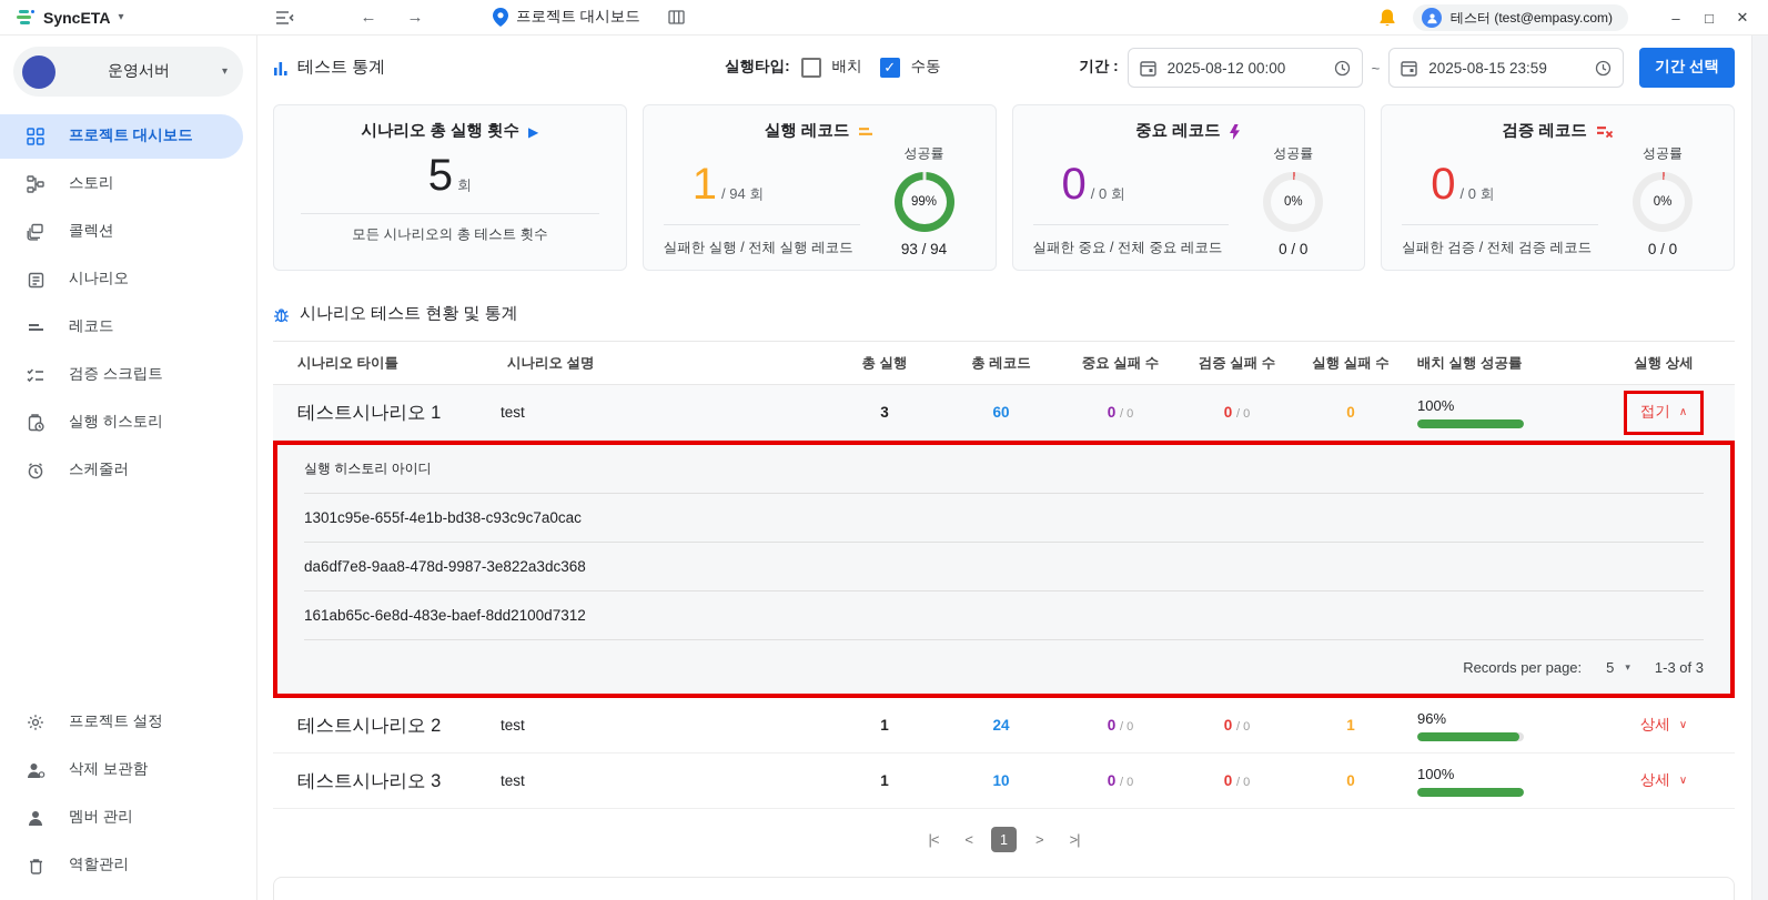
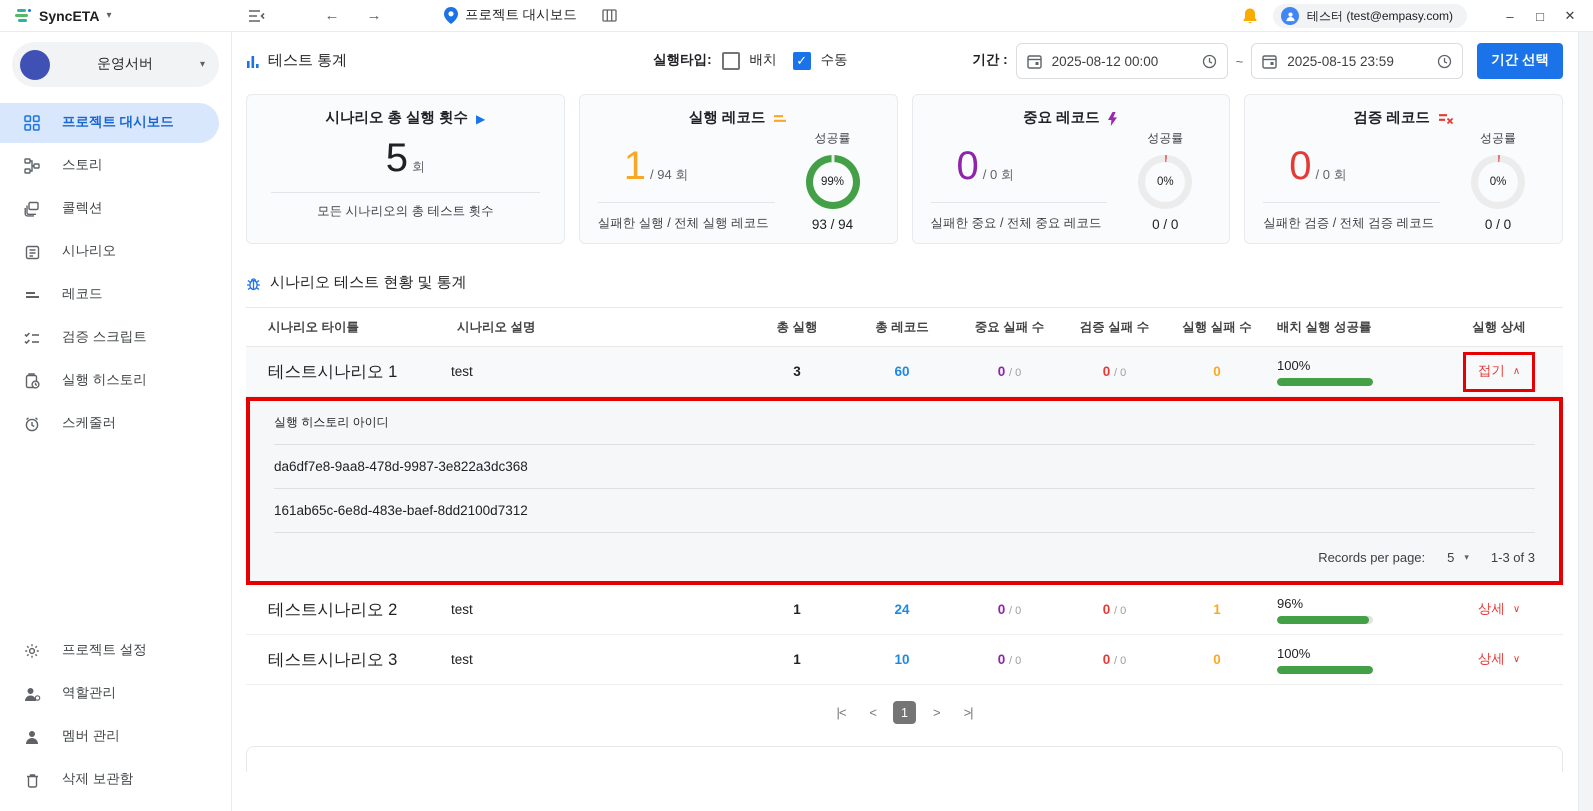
  SyncETA
  ▾
  ←
  →
  프로젝트 대시보드
  테스터 (test@empasy.com)
  –
  □
  ✕
  운영서버
  ▾
  프로젝트 대시보드
  스토리
  콜렉션
  시나리오
  레코드
  검증 스크립트
  실행 히스토리
  스케줄러
  프로젝트 설정
- 삭제 보관함
+ 역할관리
  멤버 관리
- 역할관리
+ 삭제 보관함
  테스트 통계
  실행타입:
  배치
  ✓
  수동
  기간 :
  2025-08-12 00:00
  ~
  2025-08-15 23:59
  기간 선택
  시나리오 총 실행 횟수
  ▶
  5 회
  모든 시나리오의 총 테스트 횟수
  실행 레코드
  1 / 94 회
  실패한 실행 / 전체 실행 레코드
  성공률
  99%
  93 / 94
  중요 레코드
  0 / 0 회
  실패한 중요 / 전체 중요 레코드
  성공률
  0%
  0 / 0
  검증 레코드
  0 / 0 회
  실패한 검증 / 전체 검증 레코드
  성공률
  0%
  0 / 0
  시나리오 테스트 현황 및 통계
  시나리오 타이틀
  시나리오 설명
  총 실행
  총 레코드
  중요 실패 수
  검증 실패 수
  실행 실패 수
  배치 실행 성공률
  실행 상세
  테스트시나리오 1
  test
  3
  60
  0 / 0
  0 / 0
  0
  100%
  접기
  ∧
  실행 히스토리 아이디
- 1301c95e-655f-4e1b-bd38-c93c9c7a0cac
  da6df7e8-9aa8-478d-9987-3e822a3dc368
  161ab65c-6e8d-483e-baef-8dd2100d7312
  Records per page:
  5
  ▾
  1-3 of 3
  테스트시나리오 2
  test
  1
  24
  0 / 0
  0 / 0
  1
  96%
  상세
  ∨
  테스트시나리오 3
  test
  1
  10
  0 / 0
  0 / 0
  0
  100%
  상세
  ∨
  |<
  <
  1
  >
  >|
